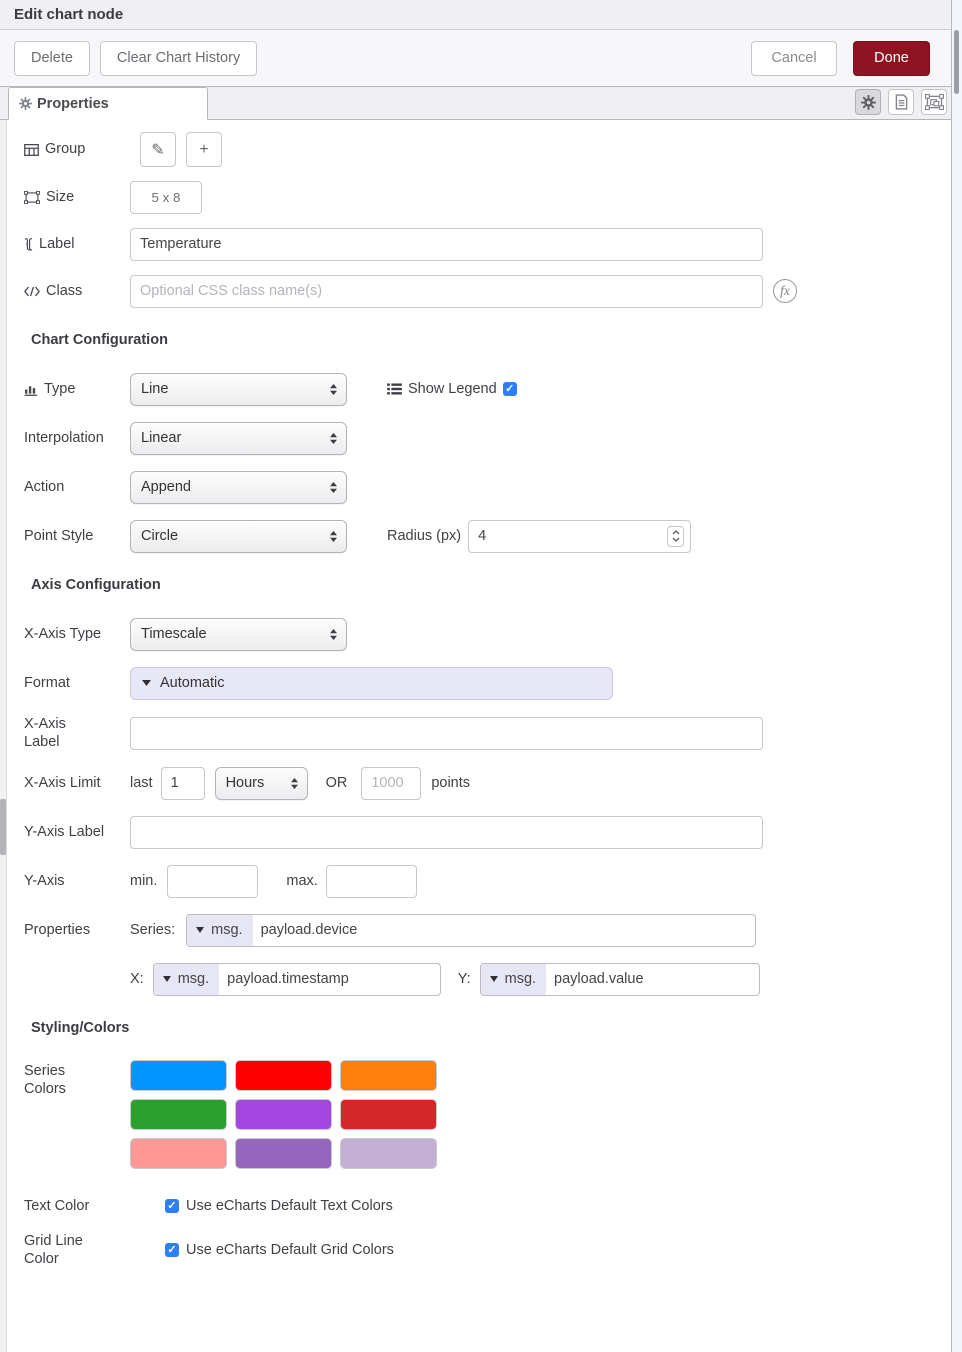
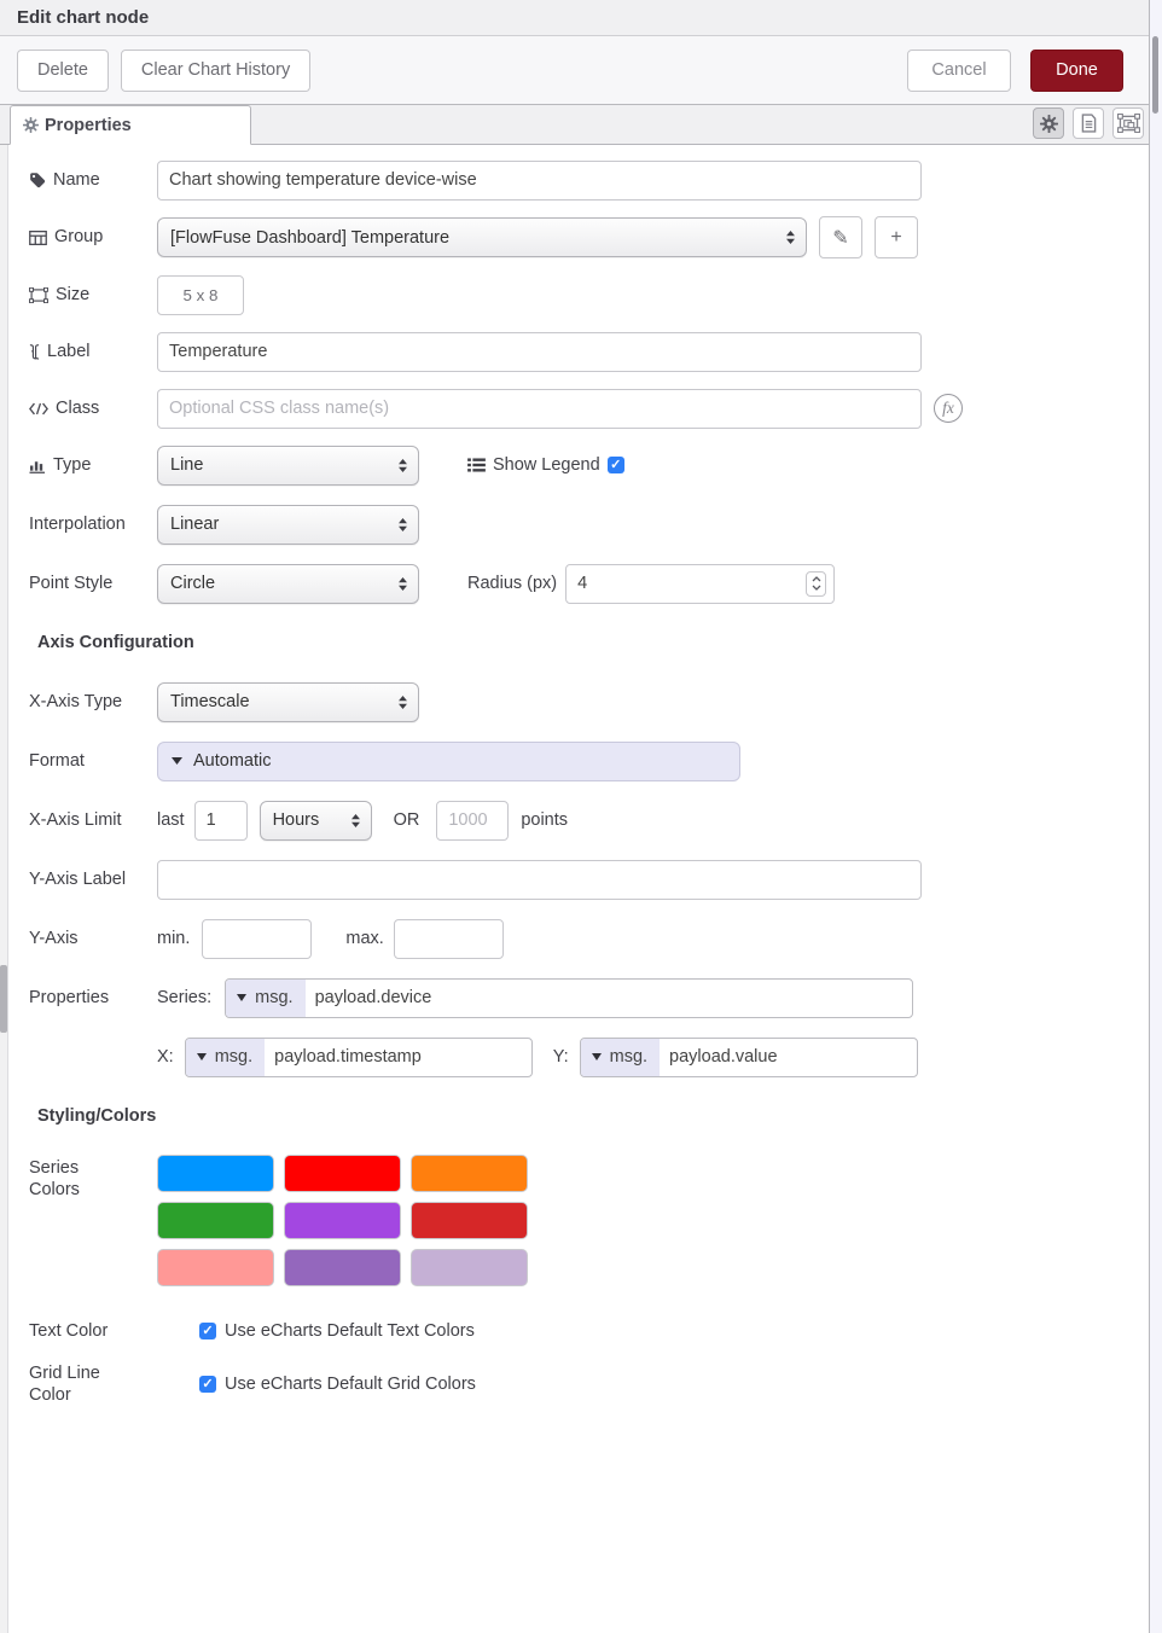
  Edit chart node
  Delete
  Clear Chart History
  Cancel
  Done
  Properties
+ Name
+ Chart showing temperature device-wise
  Group
+ [FlowFuse Dashboard] Temperature
  ✎
  +
  Size
  5 x 8
  Label
  Temperature
  Class
  Optional CSS class name(s)
  fx
- Chart Configuration
  Type
  Line
  Show Legend
  ✓
  Interpolation
  Linear
- Action
- Append
  Point Style
  Circle
  Radius (px)
  4
  Axis Configuration
  X-Axis Type
  Timescale
  Format
  Automatic
- X-Axis Label
  X-Axis Limit
  last
  1
  Hours
  OR
  1000
  points
  Y-Axis Label
  Y-Axis
  min.
  max.
  Properties
  Series:
  msg.
  payload.device
  X:
  msg.
  payload.timestamp
  Y:
  msg.
  payload.value
  Styling/Colors
  Series Colors
  Text Color
  ✓
  Use eCharts Default Text Colors
  Grid Line Color
  ✓
  Use eCharts Default Grid Colors
